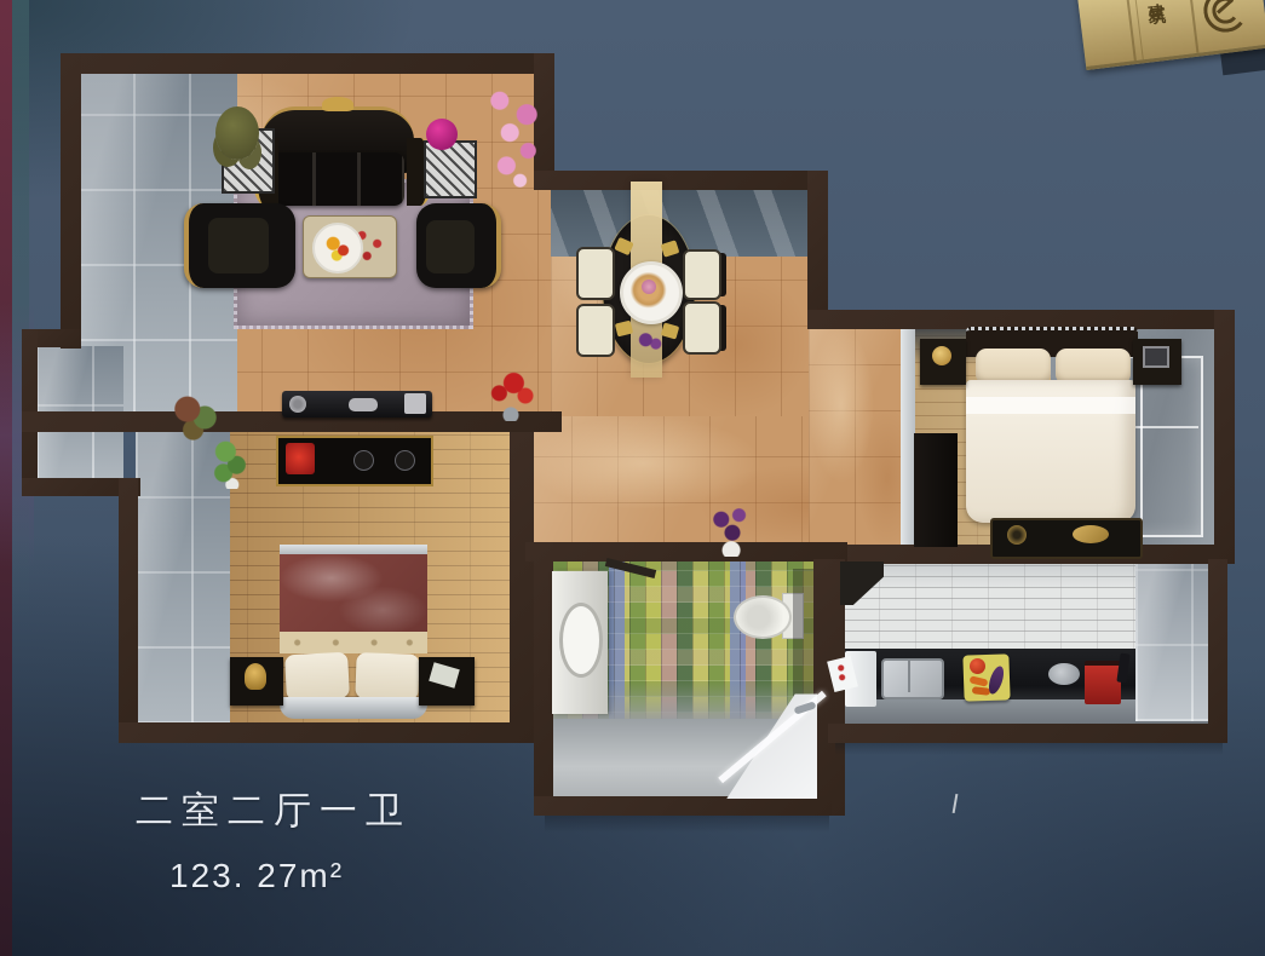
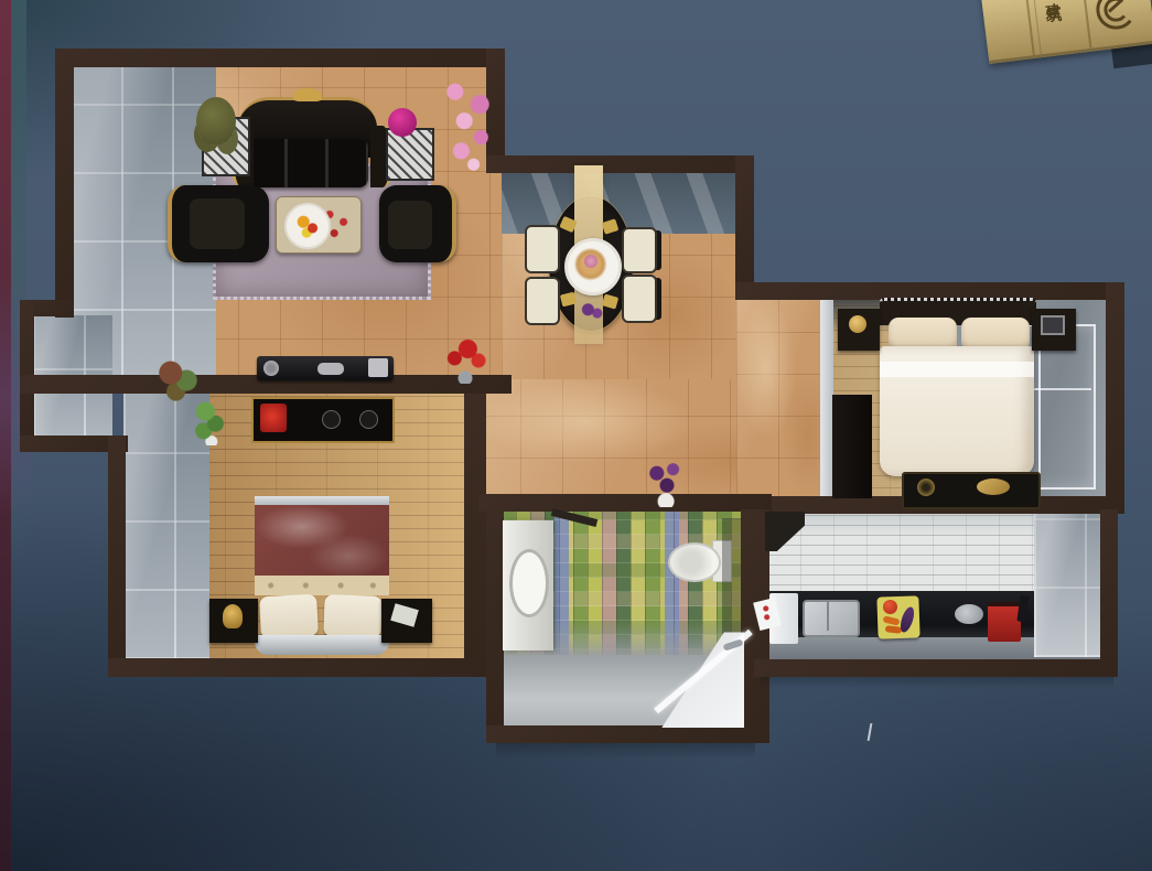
- 二室二厅一卫
- 123. 27m²
